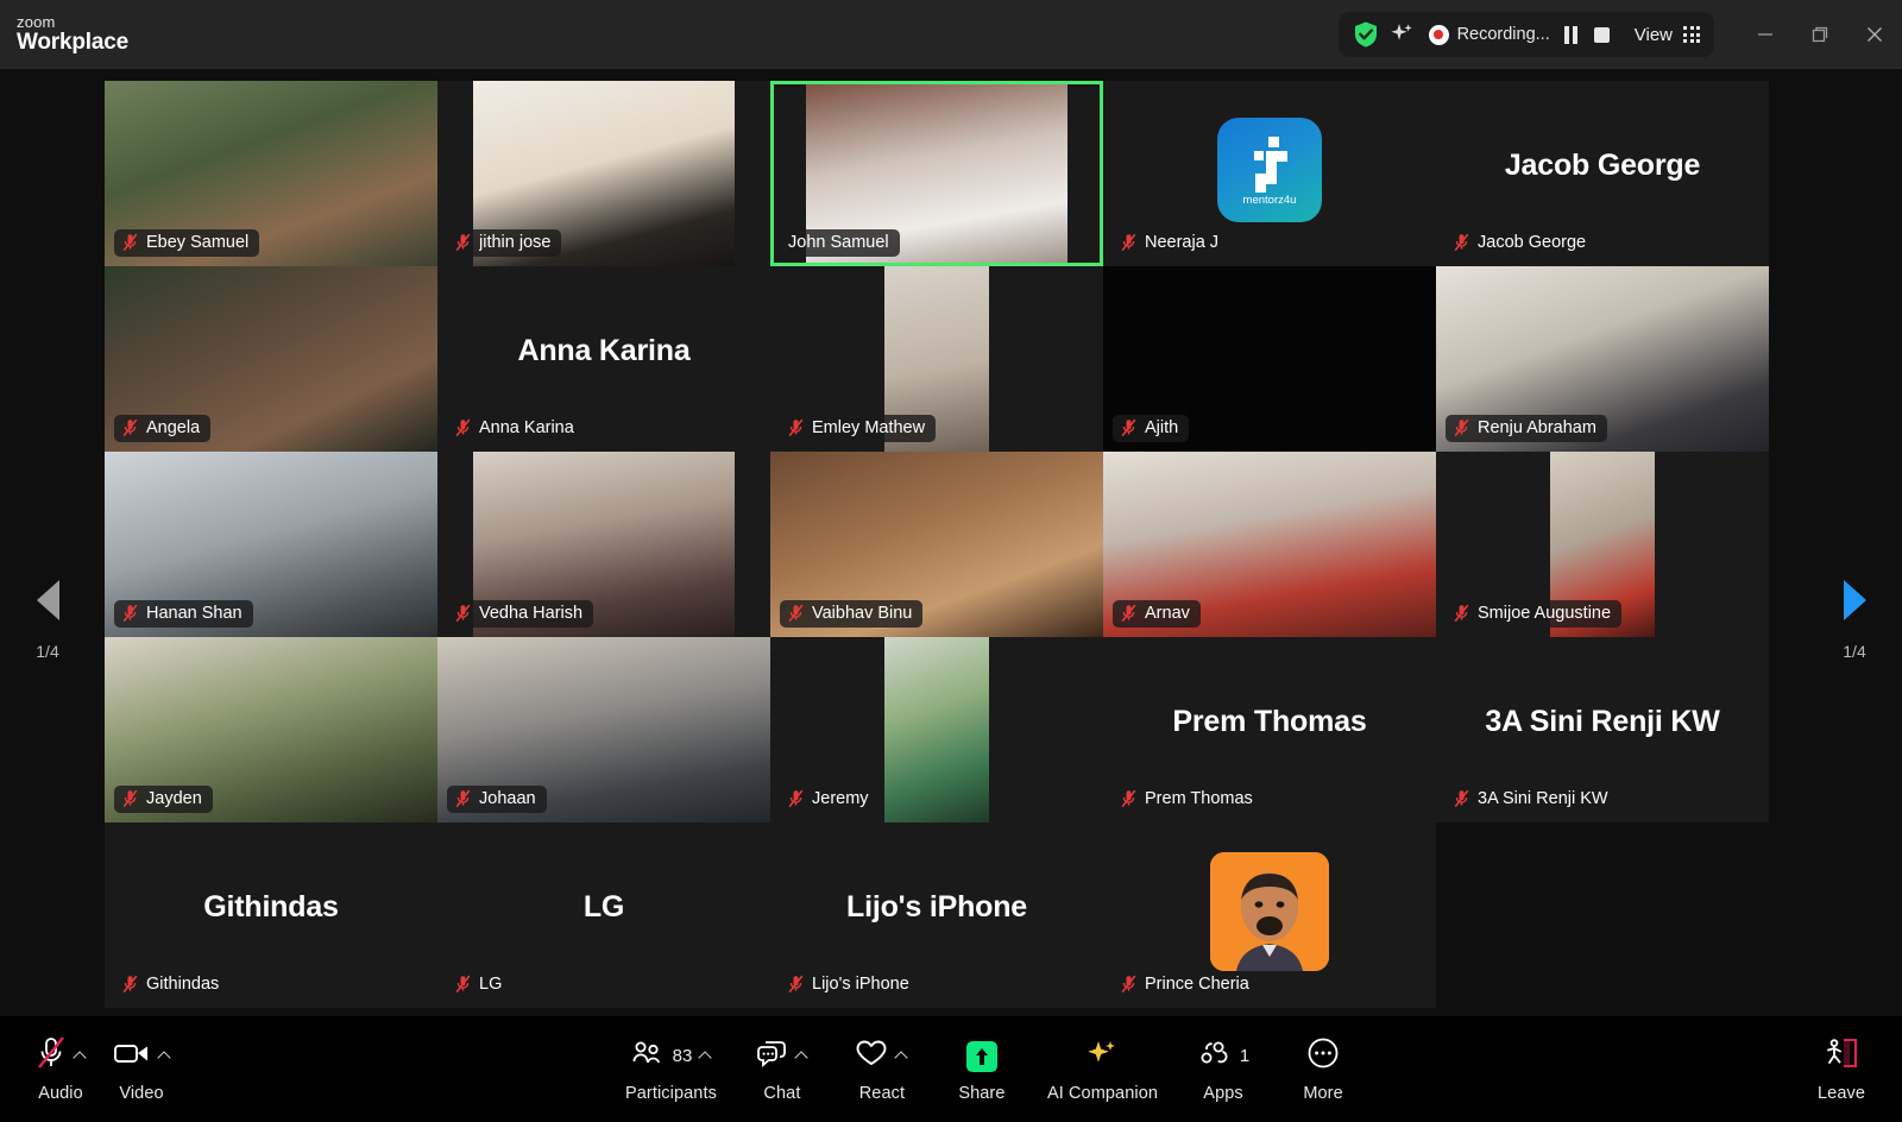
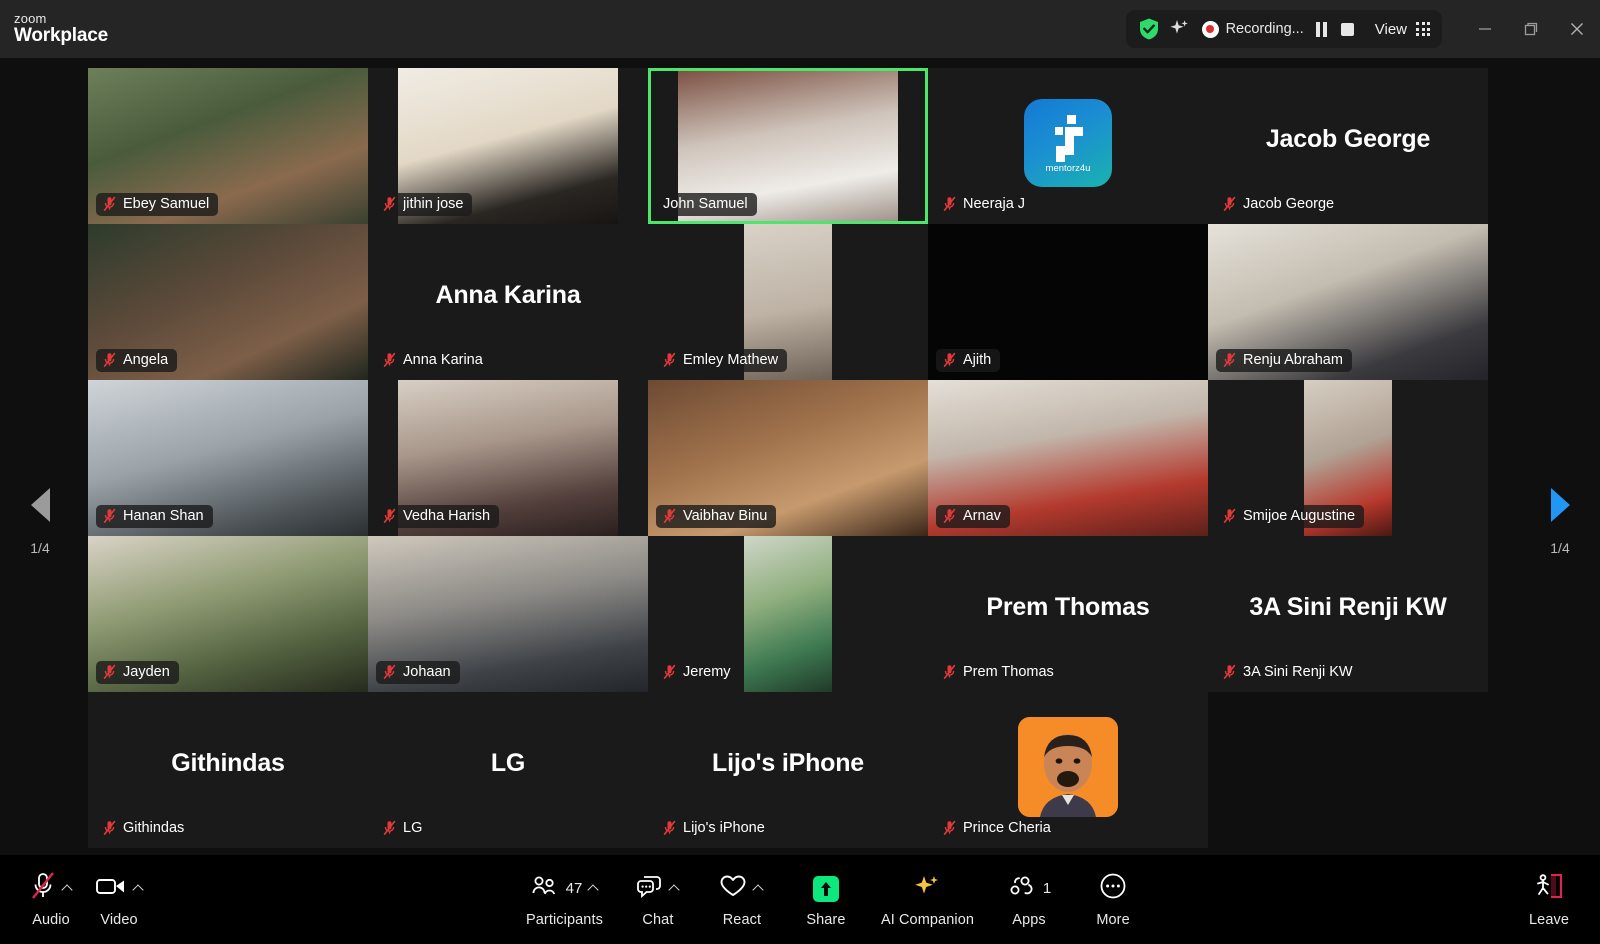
  zoom
  Workplace
  Recording...
  View
  1/4
  1/4
  Ebey Samuel
  jithin jose
  John Samuel
  mentorz4u
  Neeraja J
  Jacob George
  Jacob George
  Angela
  Anna Karina
  Anna Karina
  Emley Mathew
  Ajith
  Renju Abraham
  Hanan Shan
  Vedha Harish
  Vaibhav Binu
  Arnav
  Smijoe Augustine
  Jayden
  Johaan
  Jeremy
  Prem Thomas
  Prem Thomas
  3A Sini Renji KW
  3A Sini Renji KW
  Githindas
  Githindas
  LG
  LG
  Lijo's iPhone
  Lijo's iPhone
  Prince Cheria
  Audio
  Video
- 83
+ 47
  Participants
  Chat
  React
  Share
  AI Companion
  1
  Apps
  More
  Leave
